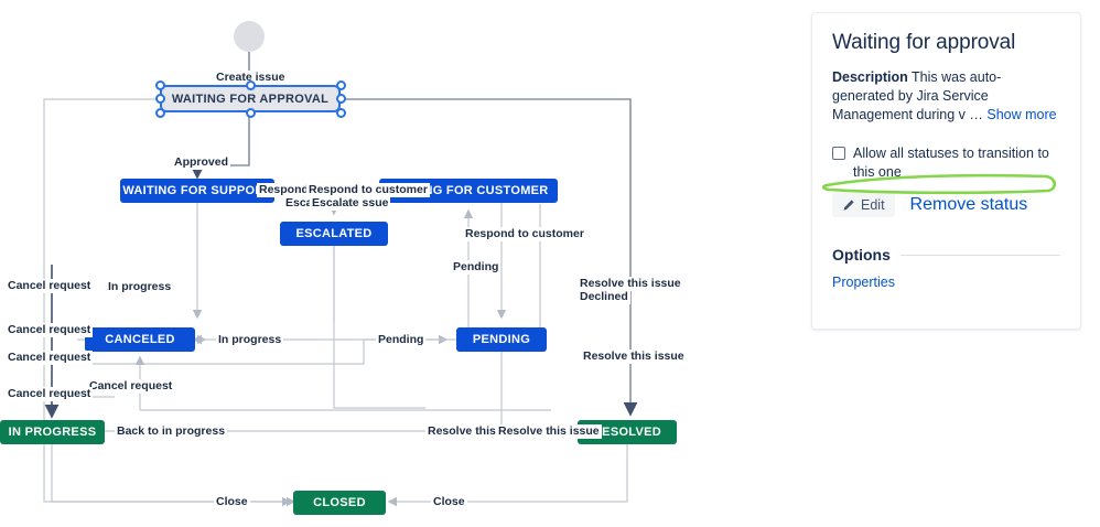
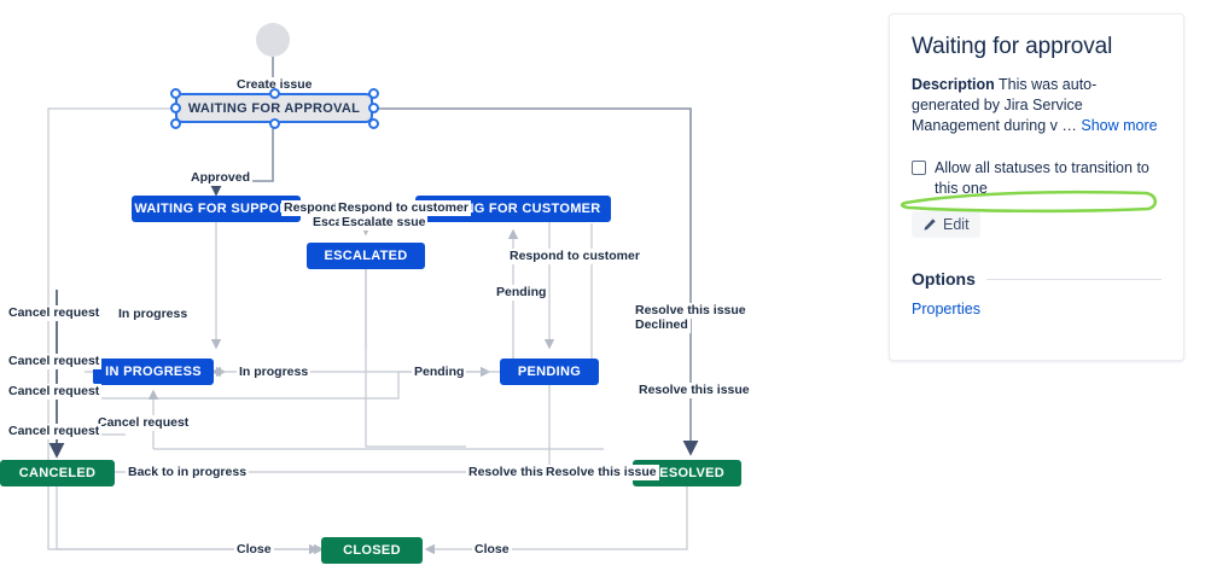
  WAITING FOR APPROVAL
  WAITING FOR SUPPO
  ESCALATED
- CANCELED
+ IN PROGRESS
  PENDING
- IN PROGRESS
+ CANCELED
  ESOLVED
  CLOSED
  Create issue
  Approved
  Respond
  Respond to customer
  Esc
  Escalate ssue
  Respond to customer
  Pending
  Cancel request
  In progress
  Resolve this issue
  Declined
  Cancel request
  In progress
  Pending
  Cancel request
  Resolve this issue
  Cancel request
  Cancel request
  Resolve this
  Resolve this issue
  Back to in progress
  Close
  Close
  Waiting for approval
  Description This was auto-generated by Jira Service Management during v … Show more
  Allow all statuses to transition to this one
  Edit
- Remove status
  Options
  Properties
